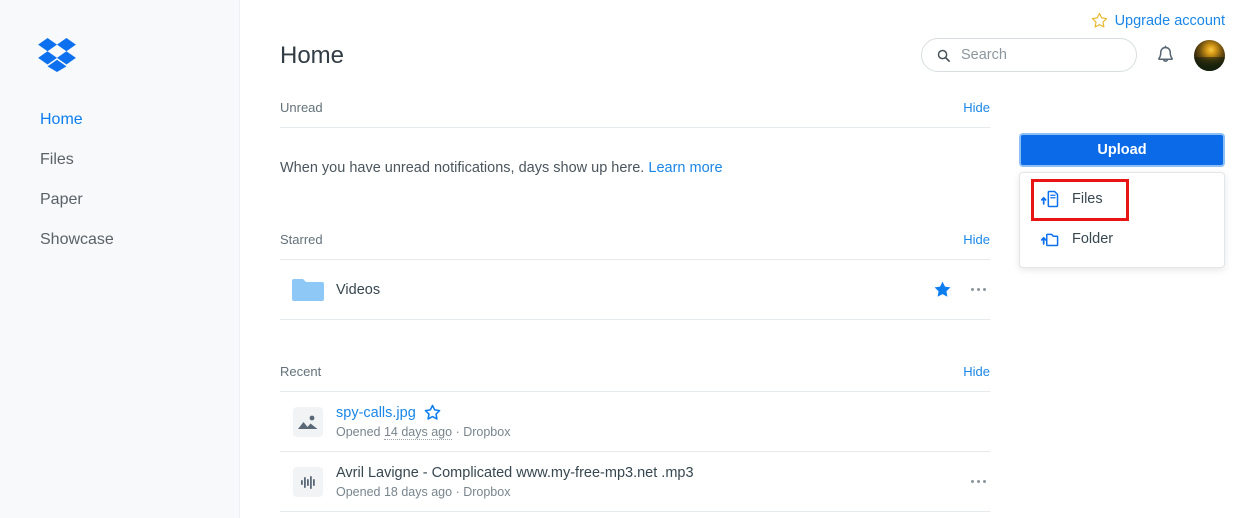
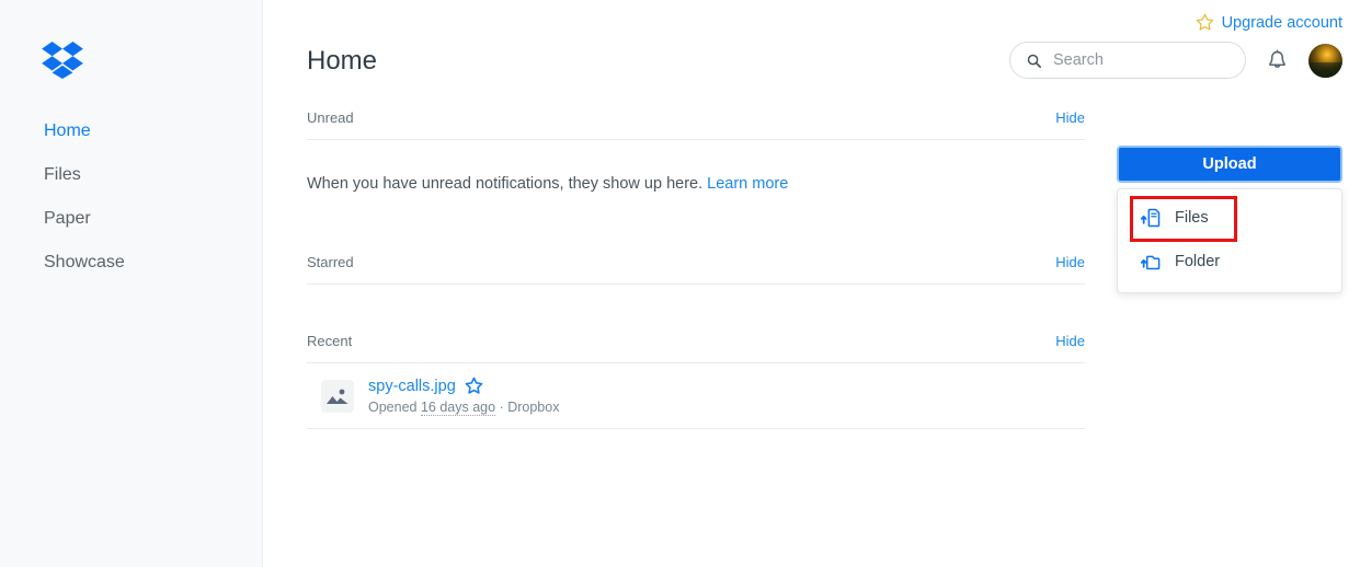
  Home
  Files
  Paper
  Showcase
  Home
  Unread
  Hide
- When you have unread notifications, days show up here. Learn more
+ When you have unread notifications, they show up here. Learn more
  Starred
  Hide
- Videos
  Recent
  Hide
  spy-calls.jpg
- Opened 14 days ago · Dropbox
+ Opened 16 days ago · Dropbox
- Avril Lavigne - Complicated www.my-free-mp3.net .mp3
- Opened 18 days ago · Dropbox
  Upgrade account
  Search
  Upload
  Files
  Folder
